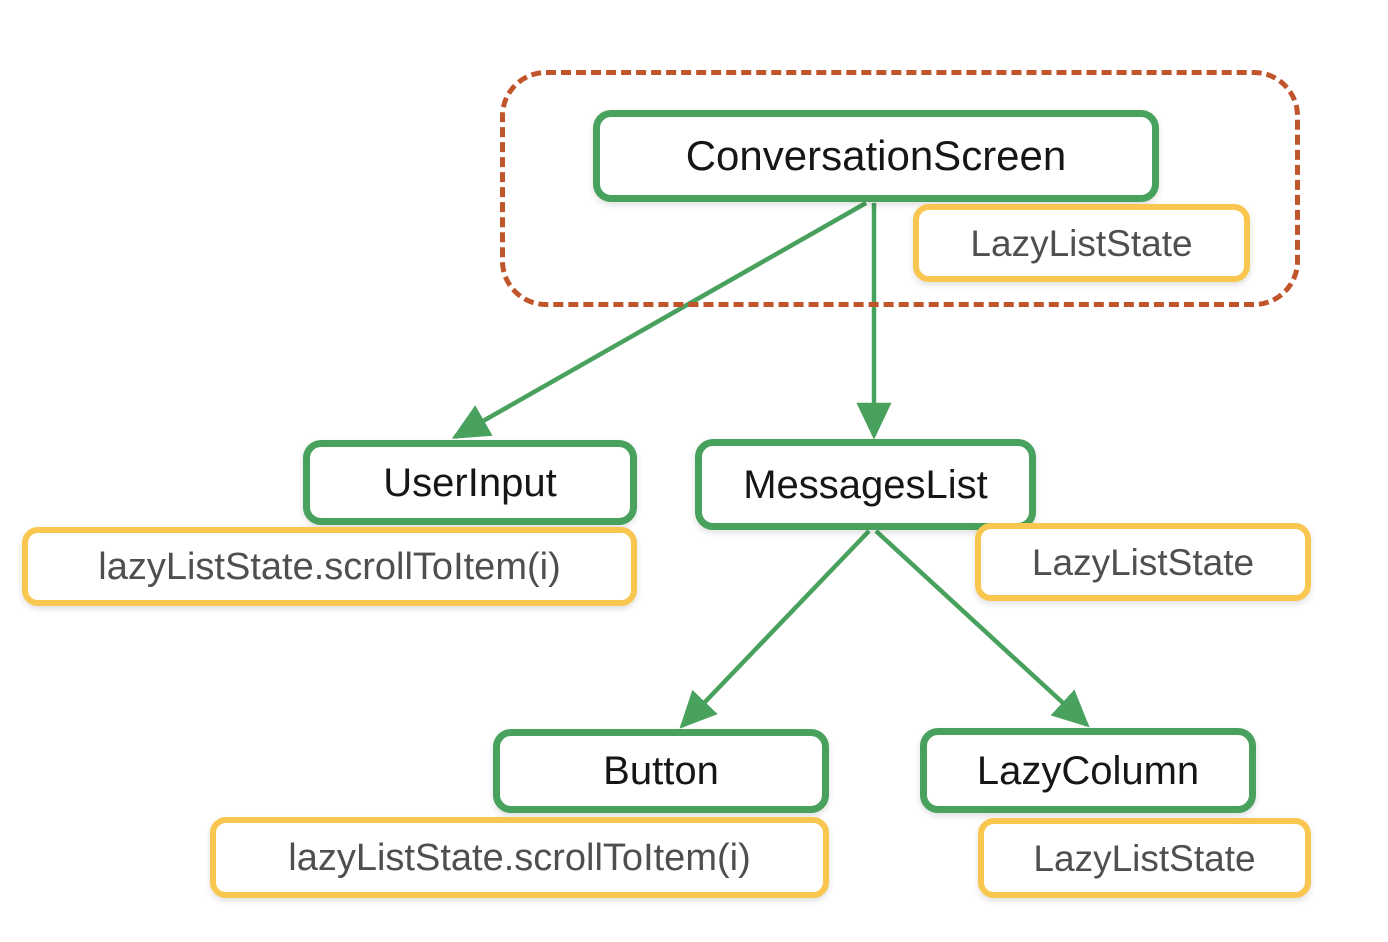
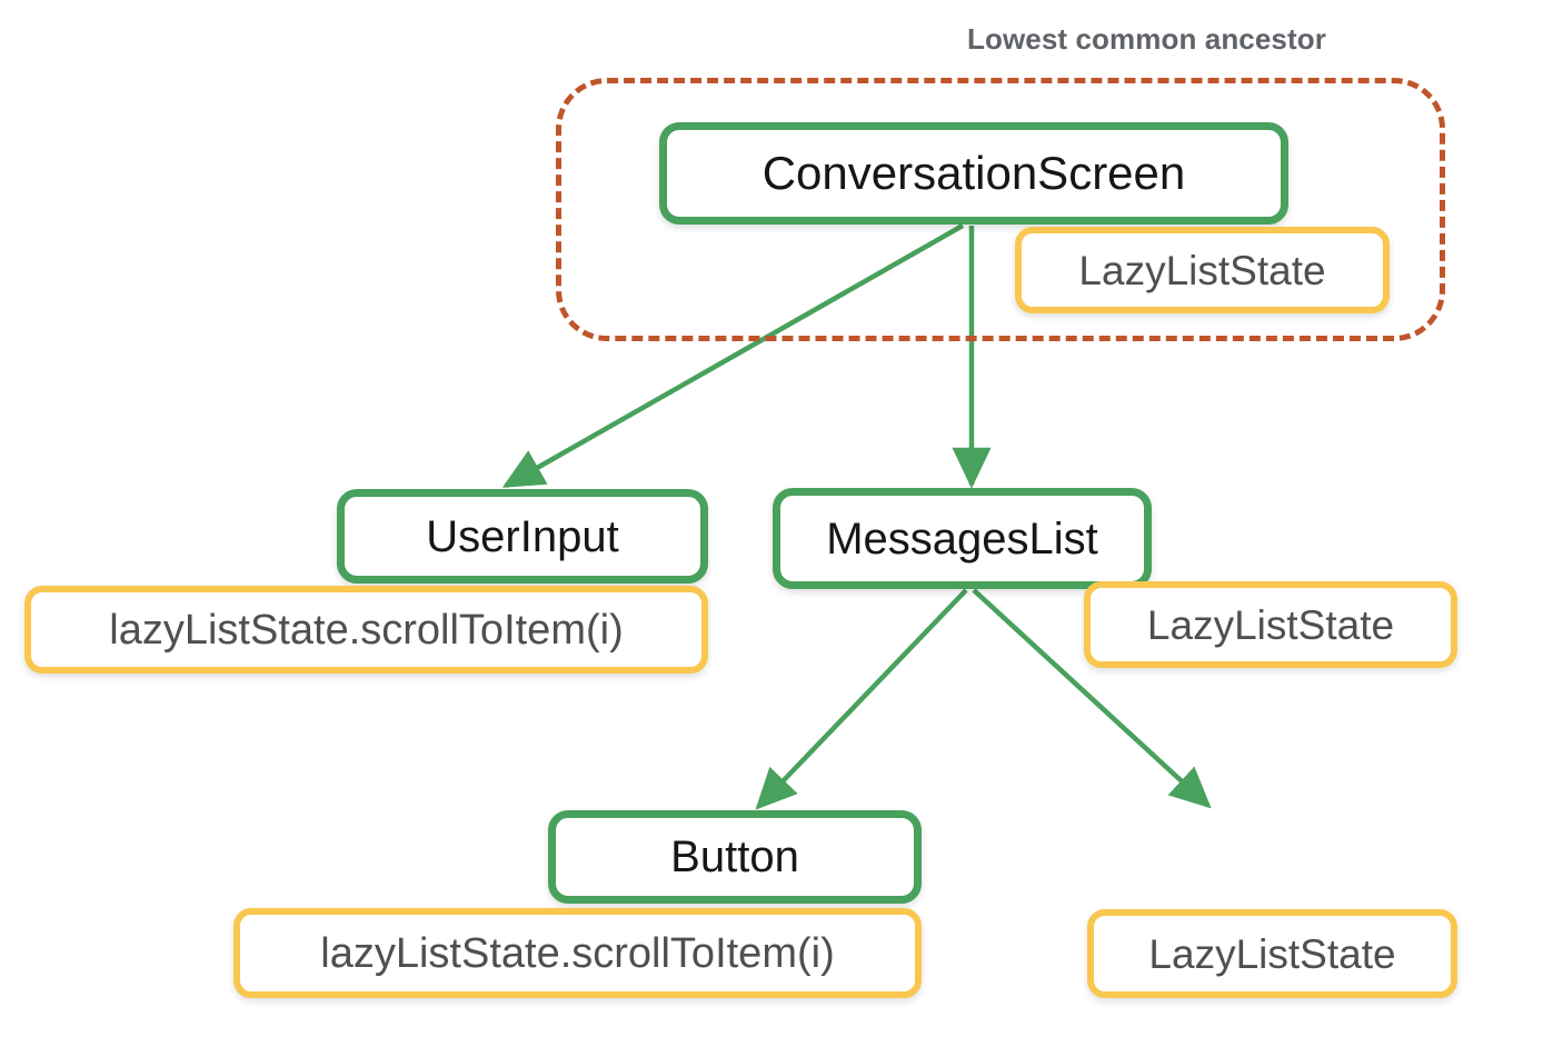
+ Lowest common ancestor
  ConversationScreen
  UserInput
  MessagesList
  Button
- LazyColumn
  LazyListState
  lazyListState.scrollToItem(i)
  LazyListState
  lazyListState.scrollToItem(i)
  LazyListState
